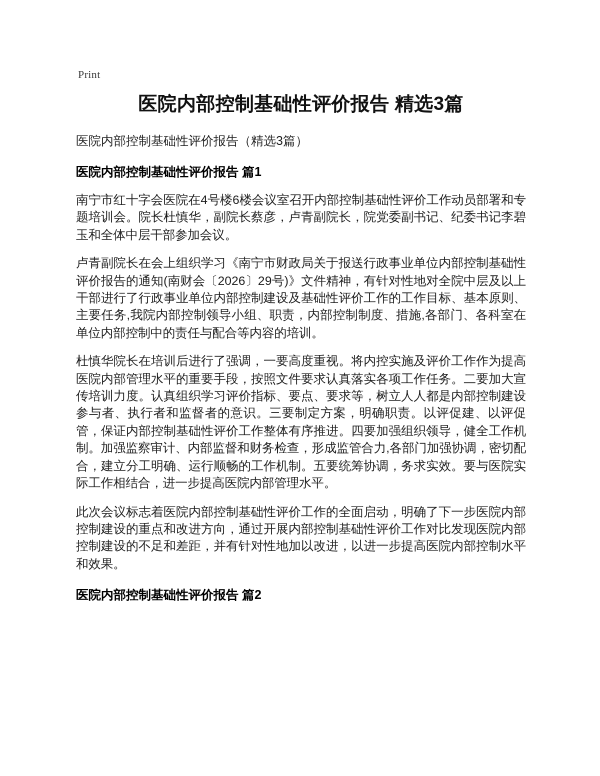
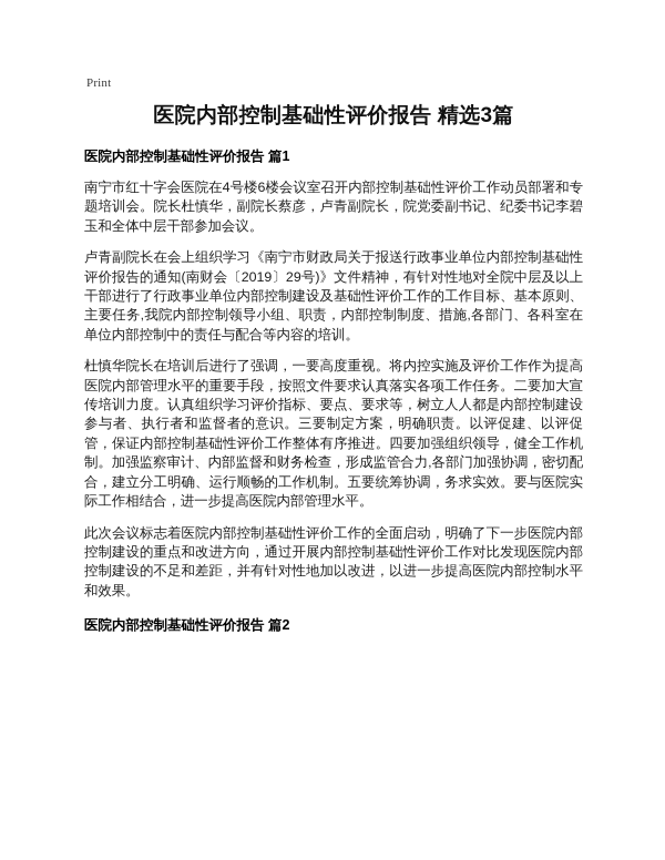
  Print
  医院内部控制基础性评价报告 精选3篇
- 医院内部控制基础性评价报告（精选3篇）
  医院内部控制基础性评价报告 篇1
  南宁市红十字会医院在4号楼6楼会议室召开内部控制基础性评价工作动员部署和专题培训会。院长杜慎华，副院长蔡彦，卢青副院长，院党委副书记、纪委书记李碧玉和全体中层干部参加会议。
- 卢青副院长在会上组织学习《南宁市财政局关于报送行政事业单位内部控制基础性评价报告的通知(南财会〔2026〕29号)》文件精神，有针对性地对全院中层及以上干部进行了行政事业单位内部控制建设及基础性评价工作的工作目标、基本原则、主要任务,我院内部控制领导小组、职责，内部控制制度、措施,各部门、各科室在单位内部控制中的责任与配合等内容的培训。
+ 卢青副院长在会上组织学习《南宁市财政局关于报送行政事业单位内部控制基础性评价报告的通知(南财会〔2019〕29号)》文件精神，有针对性地对全院中层及以上干部进行了行政事业单位内部控制建设及基础性评价工作的工作目标、基本原则、主要任务,我院内部控制领导小组、职责，内部控制制度、措施,各部门、各科室在单位内部控制中的责任与配合等内容的培训。
  杜慎华院长在培训后进行了强调，一要高度重视。将内控实施及评价工作作为提高医院内部管理水平的重要手段，按照文件要求认真落实各项工作任务。二要加大宣传培训力度。认真组织学习评价指标、要点、要求等，树立人人都是内部控制建设参与者、执行者和监督者的意识。三要制定方案，明确职责。以评促建、以评促管，保证内部控制基础性评价工作整体有序推进。四要加强组织领导，健全工作机制。加强监察审计、内部监督和财务检查，形成监管合力,各部门加强协调，密切配合，建立分工明确、运行顺畅的工作机制。五要统筹协调，务求实效。要与医院实际工作相结合，进一步提高医院内部管理水平。
  此次会议标志着医院内部控制基础性评价工作的全面启动，明确了下一步医院内部控制建设的重点和改进方向，通过开展内部控制基础性评价工作对比发现医院内部控制建设的不足和差距，并有针对性地加以改进，以进一步提高医院内部控制水平和效果。
  医院内部控制基础性评价报告 篇2
